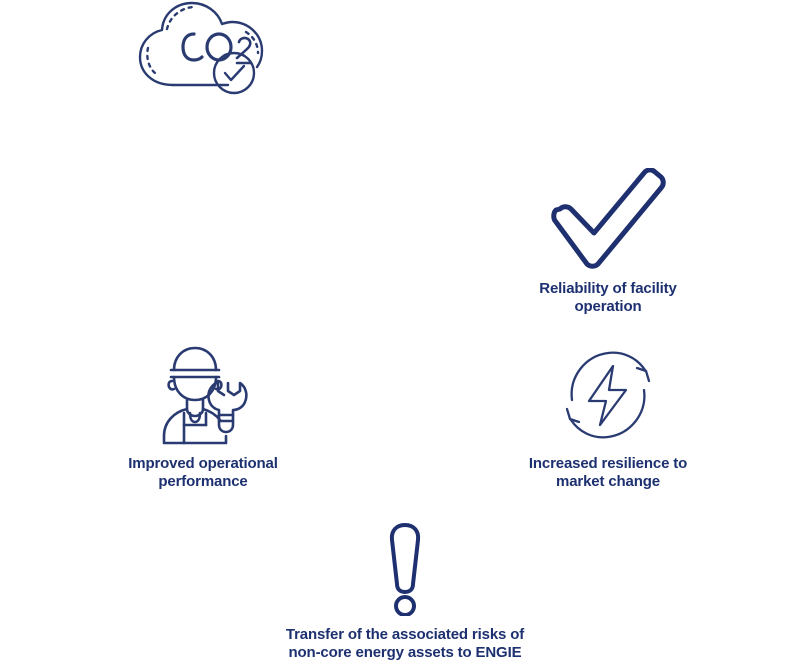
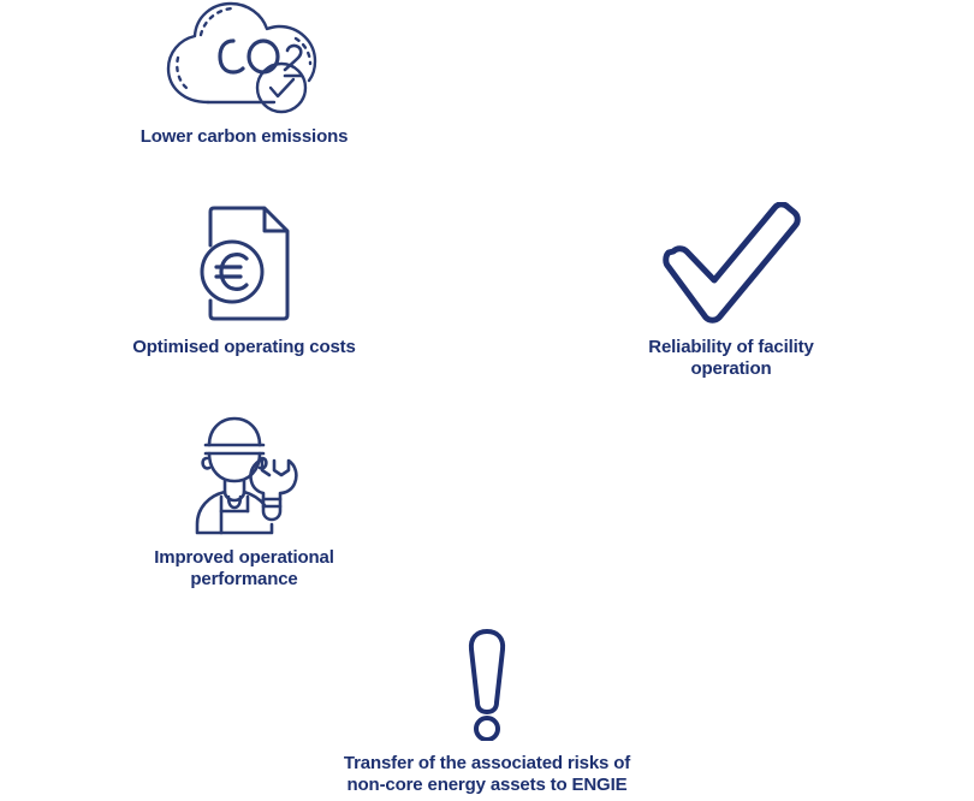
+ Lower carbon emissions
+ Optimised operating costs
  Reliability of facility
  operation
  Improved operational
  performance
- Increased resilience to
- market change
  Transfer of the associated risks of
  non-core energy assets to ENGIE
